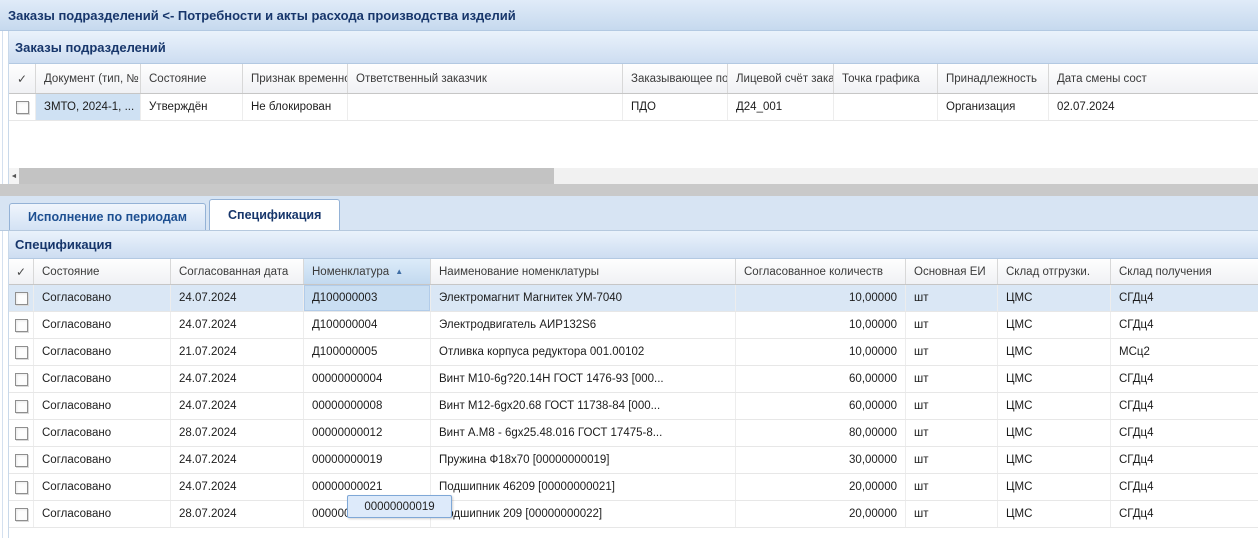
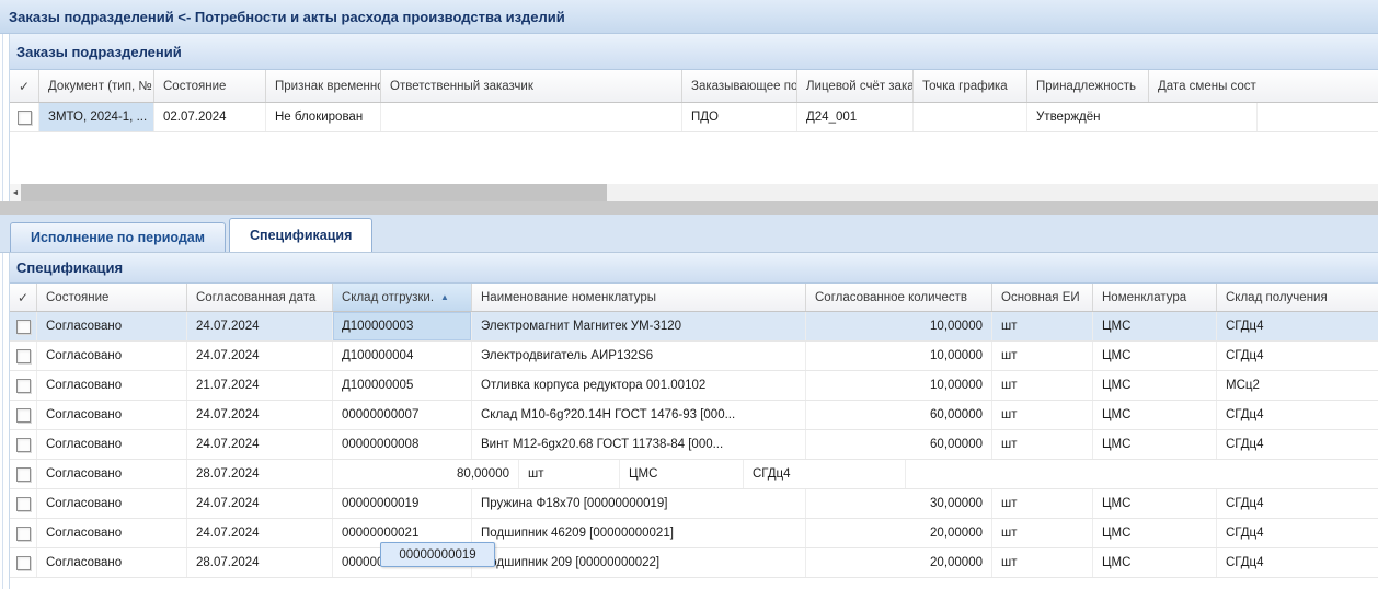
  Заказы подразделений <- Потребности и акты расхода производства изделий
  Заказы подразделений
  ✓
  Документ (тип, №
  Состояние
  Признак временн
  Ответственный заказчик
  Заказывающее по
  Лицевой счёт зака
  Точка графика
  Принадлежность
  Дата смены сост
  ЗМТО, 2024-1, ...
- Утверждён
+ 02.07.2024
  Не блокирован
  ПДО
  Д24_001
- Организация
- 02.07.2024
+ Утверждён
  Исполнение по периодам
  Спецификация
  Спецификация
  ✓
  Состояние
  Согласованная дата
- Номенклатура
+ Склад отгрузки.
  ▲
  Наименование номенклатуры
  Согласованное количеств
  Основная ЕИ
- Склад отгрузки.
+ Номенклатура
  Склад получения
  Согласовано
  24.07.2024
  Д100000003
- Электромагнит Магнитек УМ-7040
+ Электромагнит Магнитек УМ-3120
  10,00000
  шт
  ЦМС
  СГДц4
  Согласовано
  24.07.2024
  Д100000004
  Электродвигатель АИР132S6
  10,00000
  шт
  ЦМС
  СГДц4
  Согласовано
  21.07.2024
  Д100000005
  Отливка корпуса редуктора 001.00102
  10,00000
  шт
  ЦМС
  МСц2
  Согласовано
  24.07.2024
- 00000000004
+ 00000000007
- Винт М10-6g?20.14Н ГОСТ 1476-93 [000...
+ Склад М10-6g?20.14Н ГОСТ 1476-93 [000...
  60,00000
  шт
  ЦМС
  СГДц4
  Согласовано
  24.07.2024
  00000000008
  Винт М12-6gх20.68 ГОСТ 11738-84 [000...
  60,00000
  шт
  ЦМС
  СГДц4
  Согласовано
  28.07.2024
- 00000000012
- Винт А.М8 - 6gх25.48.016 ГОСТ 17475-8...
  80,00000
  шт
  ЦМС
  СГДц4
  Согласовано
  24.07.2024
  00000000019
  Пружина Ф18х70 [00000000019]
  30,00000
  шт
  ЦМС
  СГДц4
  Согласовано
  24.07.2024
  00000000021
  Подшипник 46209 [00000000021]
  20,00000
  шт
  ЦМС
  СГДц4
  Согласовано
  28.07.2024
  дшипник 209 [00000000022]
  20,00000
  шт
  ЦМС
  СГДц4
  00000000019
